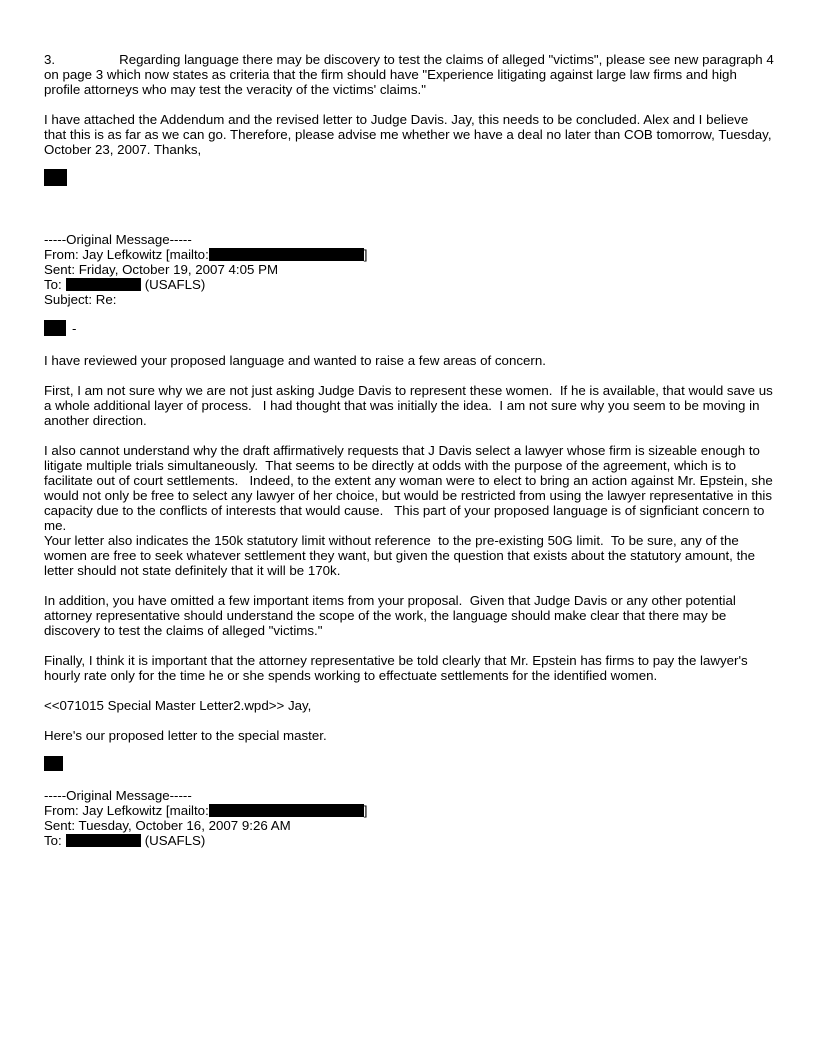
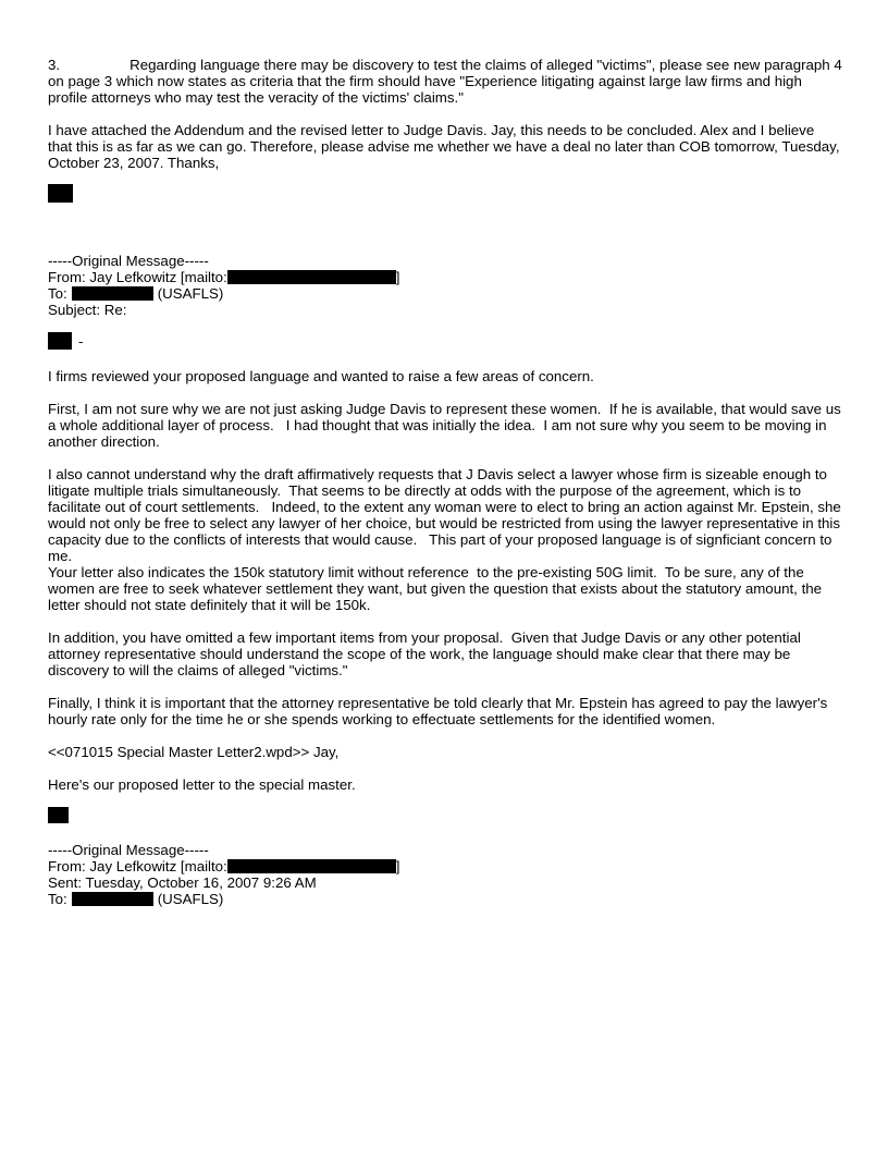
  3. Regarding language there may be discovery to test the claims of alleged "victims", please see new paragraph 4 on page 3 which now states as criteria that the firm should have "Experience litigating against large law firms and high profile attorneys who may test the veracity of the victims' claims."
  I have attached the Addendum and the revised letter to Judge Davis. Jay, this needs to be concluded. Alex and I believe that this is as far as we can go. Therefore, please advise me whether we have a deal no later than COB tomorrow, Tuesday, October 23, 2007. Thanks,
  -----Original Message-----
  From: Jay Lefkowitz [mailto: ]
- Sent: Friday, October 19, 2007 4:05 PM
  To: (USAFLS)
  Subject: Re:
  -
- I have reviewed your proposed language and wanted to raise a few areas of concern.
+ I firms reviewed your proposed language and wanted to raise a few areas of concern.
  First, I am not sure why we are not just asking Judge Davis to represent these women. If he is available, that would save us a whole additional layer of process. I had thought that was initially the idea. I am not sure why you seem to be moving in another direction.
  I also cannot understand why the draft affirmatively requests that J Davis select a lawyer whose firm is sizeable enough to litigate multiple trials simultaneously. That seems to be directly at odds with the purpose of the agreement, which is to facilitate out of court settlements. Indeed, to the extent any woman were to elect to bring an action against Mr. Epstein, she would not only be free to select any lawyer of her choice, but would be restricted from using the lawyer representative in this capacity due to the conflicts of interests that would cause. This part of your proposed language is of signficiant concern to me.
- Your letter also indicates the 150k statutory limit without reference to the pre-existing 50G limit. To be sure, any of the women are free to seek whatever settlement they want, but given the question that exists about the statutory amount, the letter should not state definitely that it will be 170k.
+ Your letter also indicates the 150k statutory limit without reference to the pre-existing 50G limit. To be sure, any of the women are free to seek whatever settlement they want, but given the question that exists about the statutory amount, the letter should not state definitely that it will be 150k.
- In addition, you have omitted a few important items from your proposal. Given that Judge Davis or any other potential attorney representative should understand the scope of the work, the language should make clear that there may be discovery to test the claims of alleged "victims."
+ In addition, you have omitted a few important items from your proposal. Given that Judge Davis or any other potential attorney representative should understand the scope of the work, the language should make clear that there may be discovery to will the claims of alleged "victims."
- Finally, I think it is important that the attorney representative be told clearly that Mr. Epstein has firms to pay the lawyer's hourly rate only for the time he or she spends working to effectuate settlements for the identified women.
+ Finally, I think it is important that the attorney representative be told clearly that Mr. Epstein has agreed to pay the lawyer's hourly rate only for the time he or she spends working to effectuate settlements for the identified women.
  <<071015 Special Master Letter2.wpd>> Jay,
  Here's our proposed letter to the special master.
  -----Original Message-----
  From: Jay Lefkowitz [mailto: ]
  Sent: Tuesday, October 16, 2007 9:26 AM
  To: (USAFLS)
